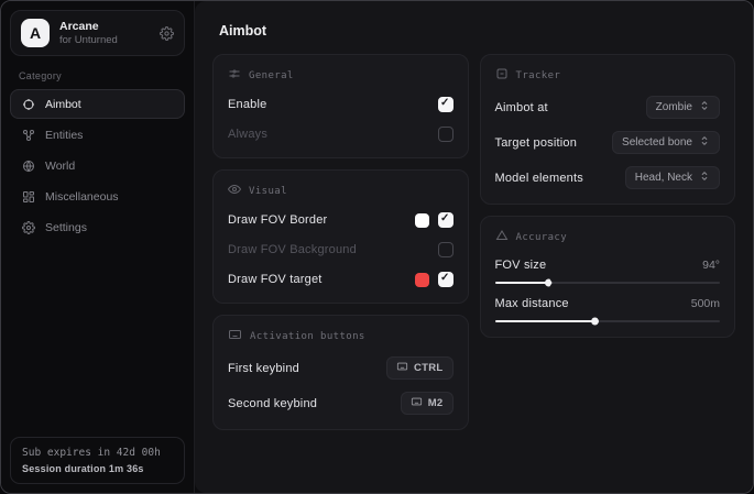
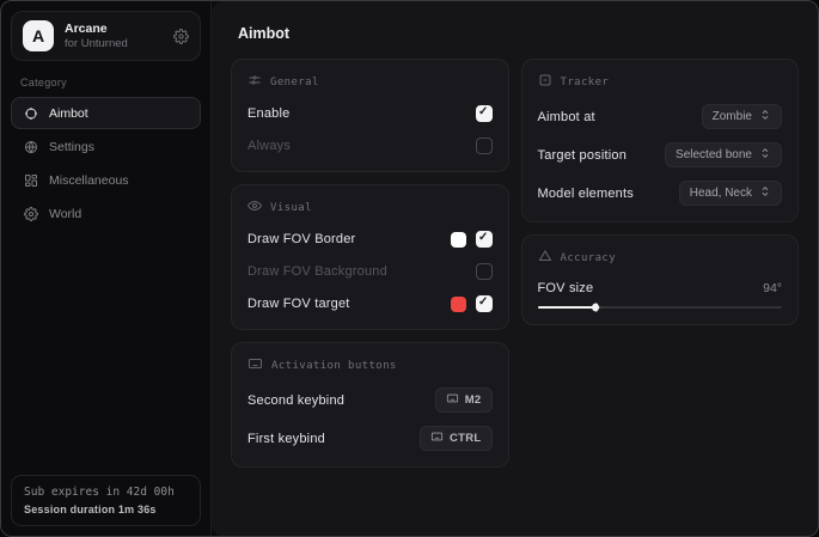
  A
  Arcane
  for Unturned
  Category
  Aimbot
- Entities
- World
+ Settings
  Miscellaneous
- Settings
+ World
  Sub expires in 42d 00h
  Session duration 1m 36s
  Aimbot
  General
  Enable
  Always
  Visual
  Draw FOV Border
  Draw FOV Background
  Draw FOV target
  Activation buttons
- First keybind
+ Second keybind
- CTRL
+ M2
- Second keybind
+ First keybind
- M2
+ CTRL
  Tracker
  Aimbot at
  Zombie
  Target position
  Selected bone
  Model elements
  Head, Neck
  Accuracy
  FOV size
  94°
- Max distance
- 500m
